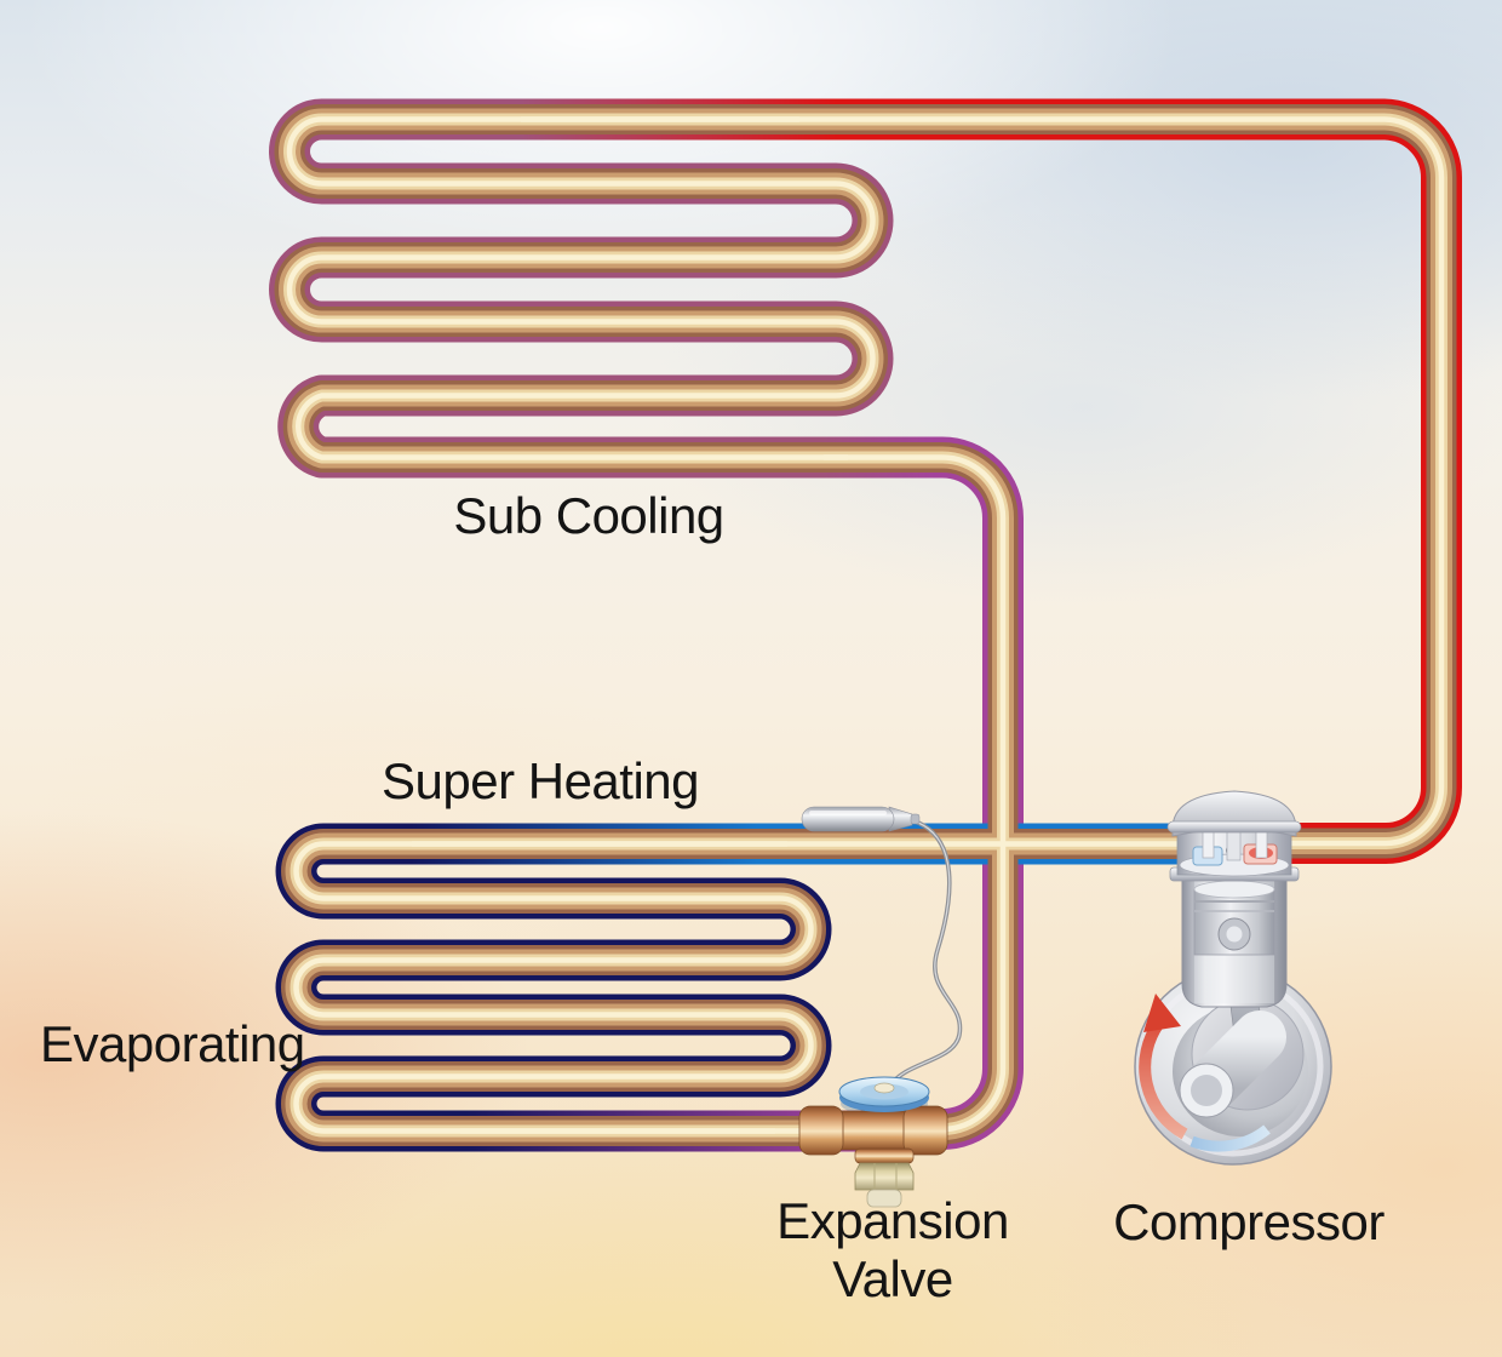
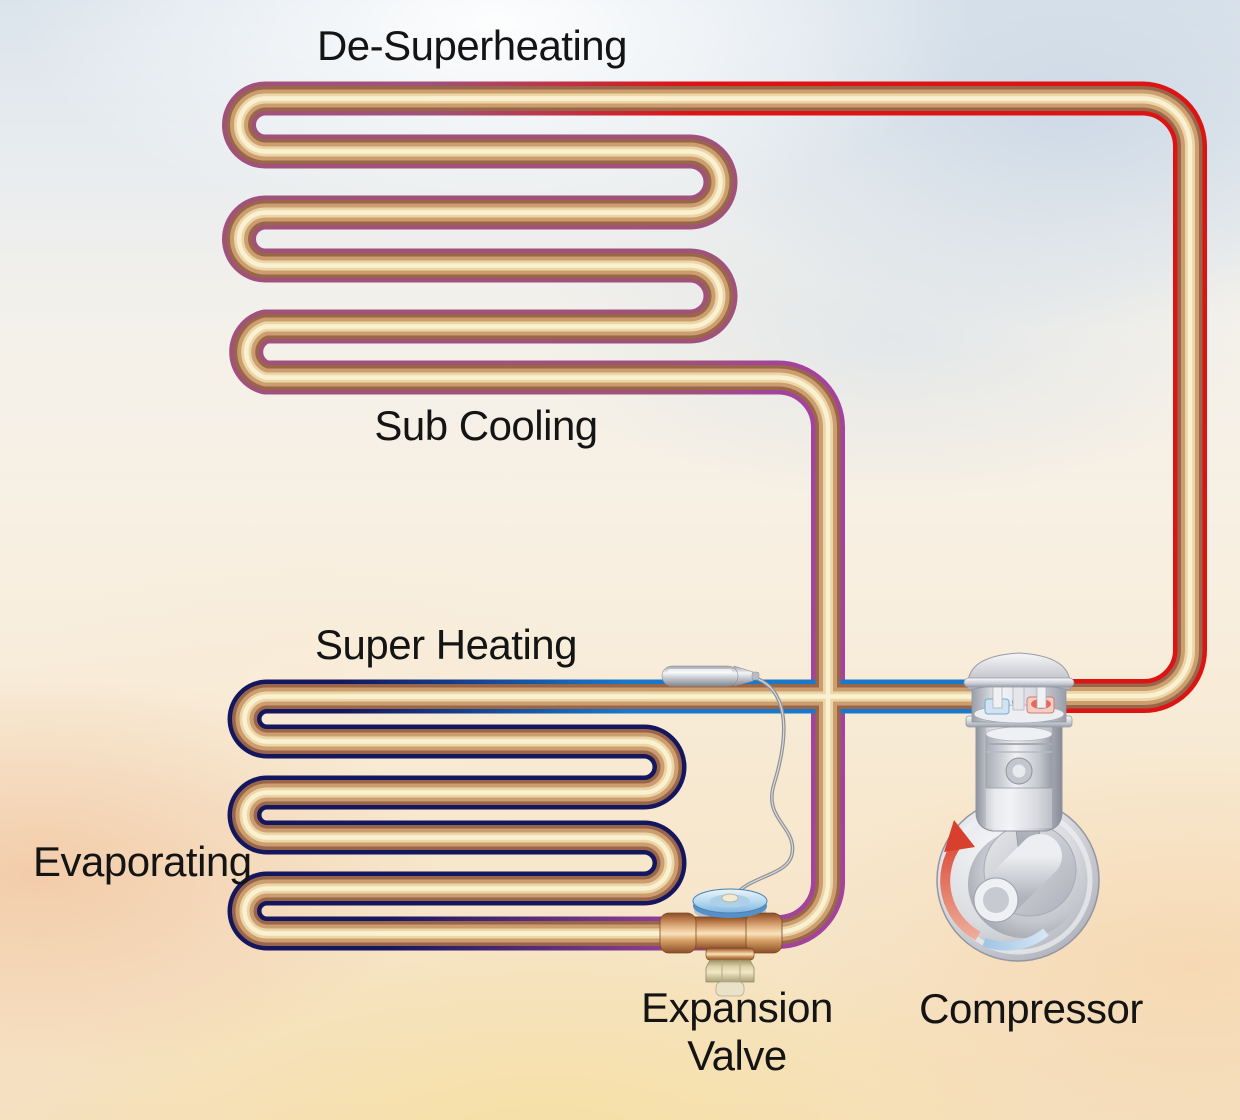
+ De-Superheating
  Sub Cooling
  Super Heating
  Evaporating
  Expansion
  Valve
  Compressor
